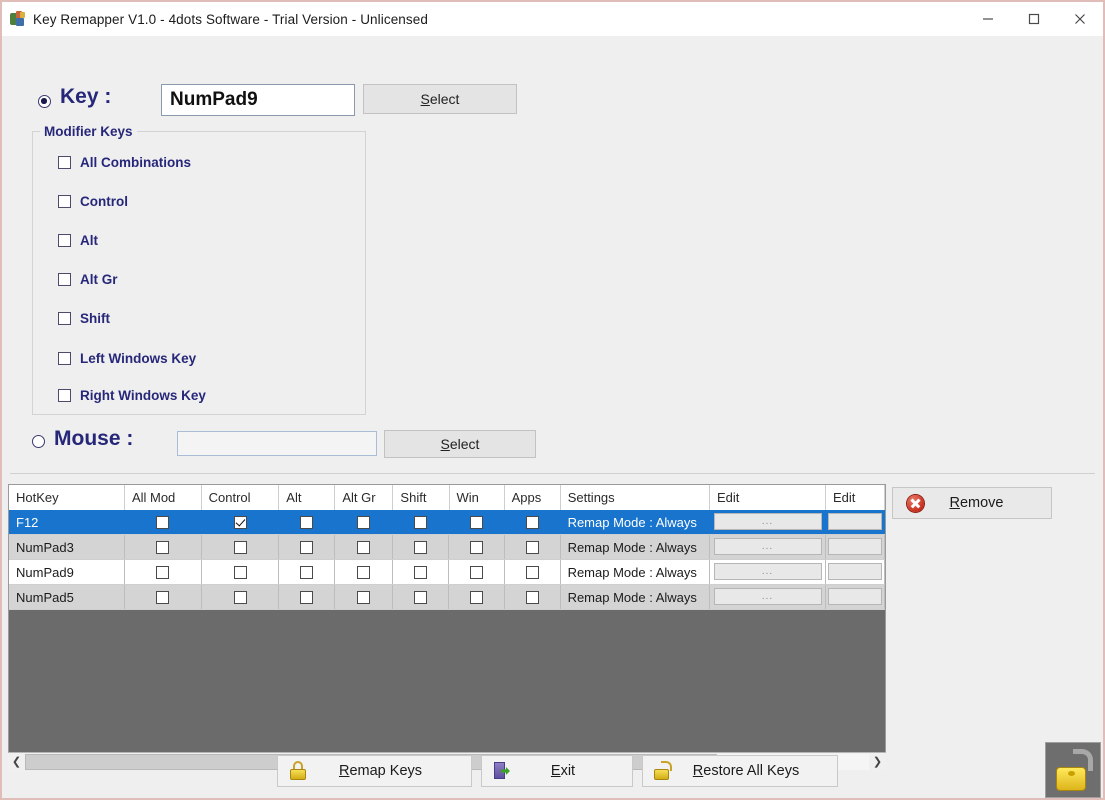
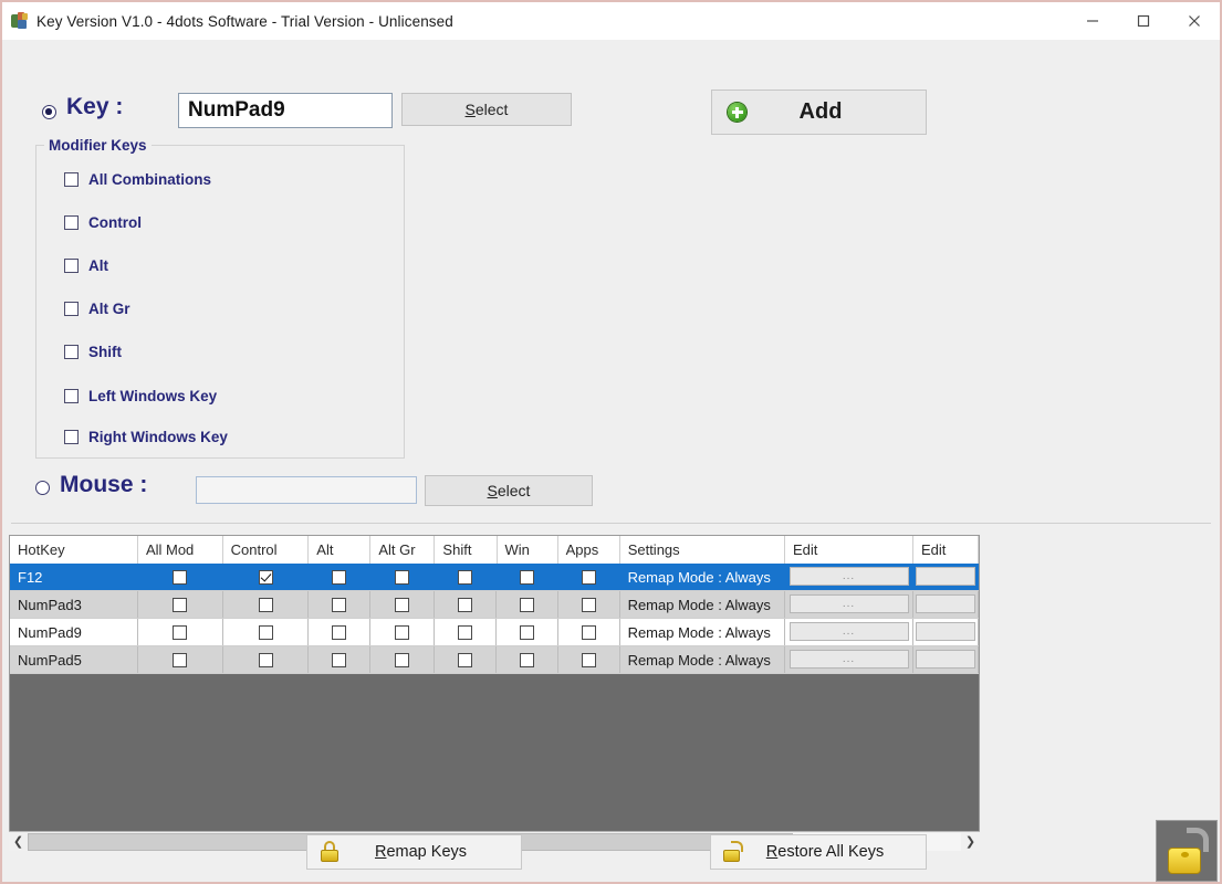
- Key Remapper V1.0 - 4dots Software - Trial Version - Unlicensed
+ Key Version V1.0 - 4dots Software - Trial Version - Unlicensed
  Key :
  NumPad9
  S
  elect
+ Add
  Modifier Keys
  All Combinations
  Control
  Alt
  Alt Gr
  Shift
  Left Windows Key
  Right Windows Key
  Mouse :
  S
  elect
  HotKey
  All Mod
  Control
  Alt
  Alt Gr
  Shift
  Win
  Apps
  Settings
  Edit
  Edit
  F12
  Remap Mode : Always
  ...
  NumPad3
  Remap Mode : Always
  ...
  NumPad9
  Remap Mode : Always
  ...
  NumPad5
  Remap Mode : Always
  ...
  ❮
  ❯
- Remove
  Remap Keys
- Exit
  Restore All Keys
